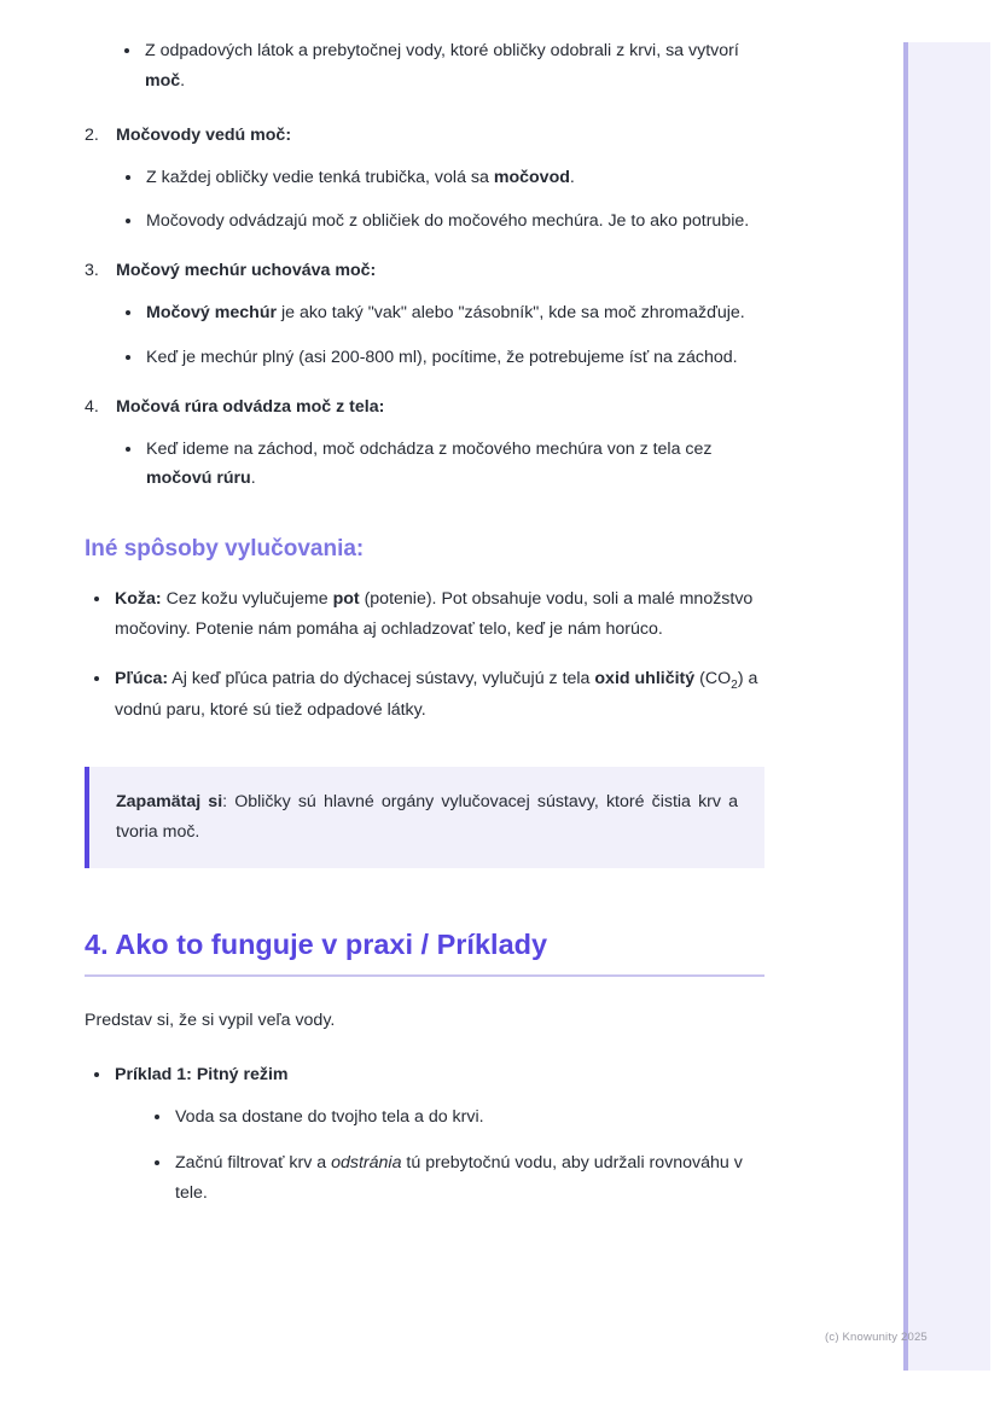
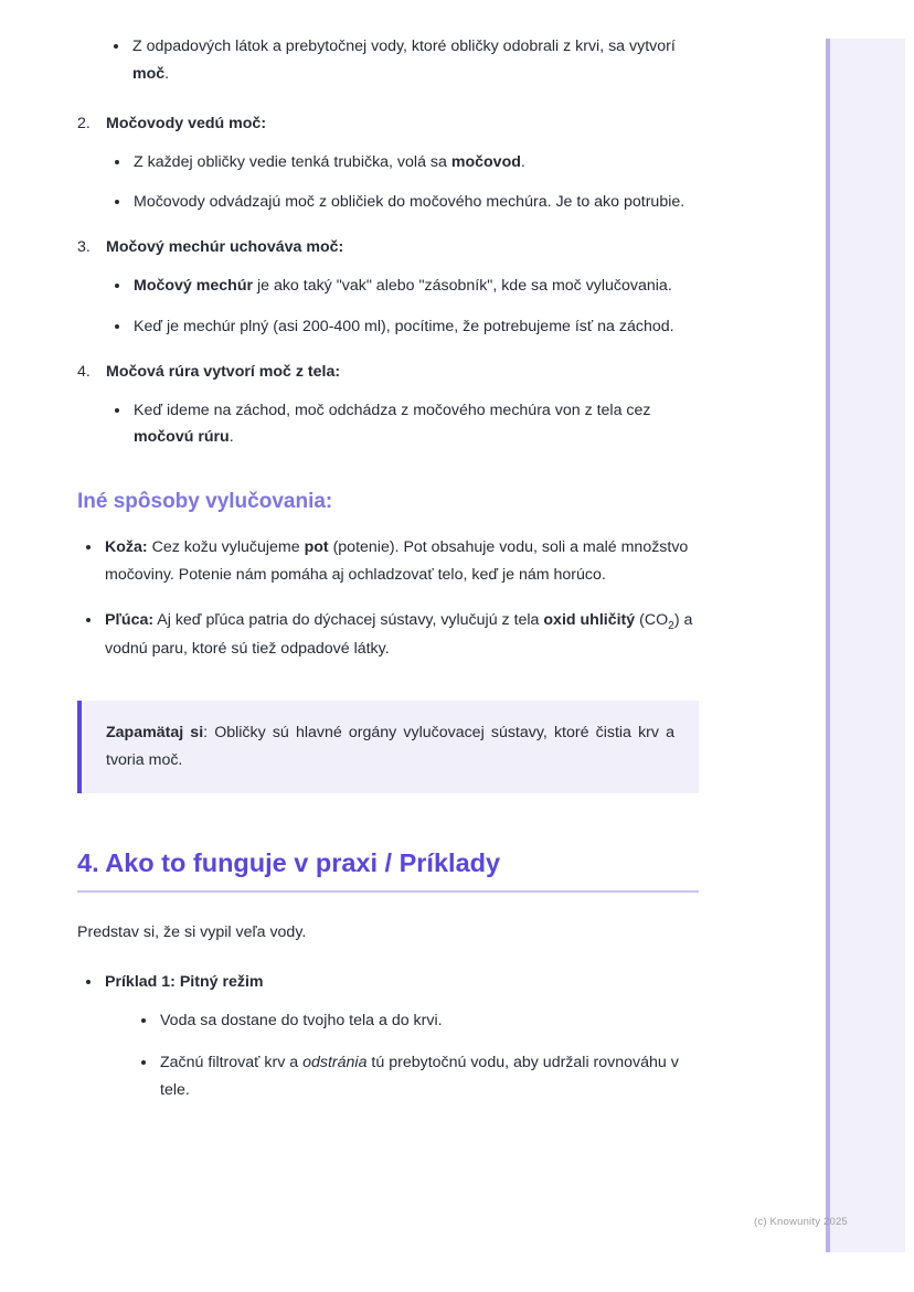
  Z odpadových látok a prebytočnej vody, ktoré obličky odobrali z krvi, sa vytvorí moč.
  2.
  Močovody vedú moč:
  Z každej obličky vedie tenká trubička, volá sa močovod.
  Močovody odvádzajú moč z obličiek do močového mechúra. Je to ako potrubie.
  3.
  Močový mechúr uchováva moč:
- Močový mechúr je ako taký "vak" alebo "zásobník", kde sa moč zhromažďuje.
+ Močový mechúr je ako taký "vak" alebo "zásobník", kde sa moč vylučovania.
- Keď je mechúr plný (asi 200-800 ml), pocítime, že potrebujeme ísť na záchod.
+ Keď je mechúr plný (asi 200-400 ml), pocítime, že potrebujeme ísť na záchod.
  4.
- Močová rúra odvádza moč z tela:
+ Močová rúra vytvorí moč z tela:
  Keď ideme na záchod, moč odchádza z močového mechúra von z tela cez močovú rúru.
  Iné spôsoby vylučovania:
  Koža: Cez kožu vylučujeme pot (potenie). Pot obsahuje vodu, soli a malé množstvo močoviny. Potenie nám pomáha aj ochladzovať telo, keď je nám horúco.
  Pľúca: Aj keď pľúca patria do dýchacej sústavy, vylučujú z tela oxid uhličitý (CO2) a vodnú paru, ktoré sú tiež odpadové látky.
  Zapamätaj si: Obličky sú hlavné orgány vylučovacej sústavy, ktoré čistia krv a tvoria moč.
  4. Ako to funguje v praxi / Príklady
  Predstav si, že si vypil veľa vody.
  Príklad 1: Pitný režim
  Voda sa dostane do tvojho tela a do krvi.
  Začnú filtrovať krv a odstránia tú prebytočnú vodu, aby udržali rovnováhu v tele.
  (c) Knowunity 2025
